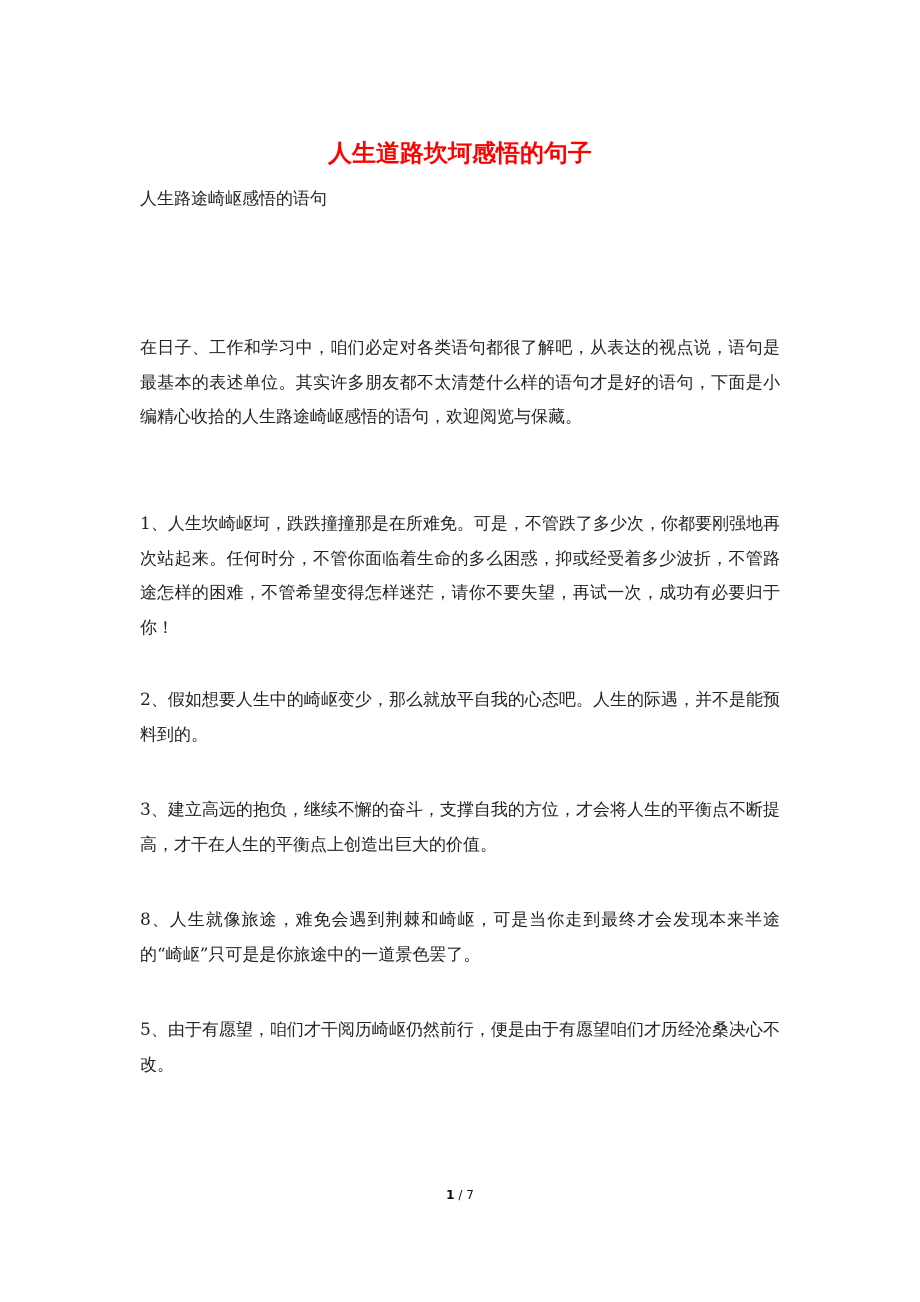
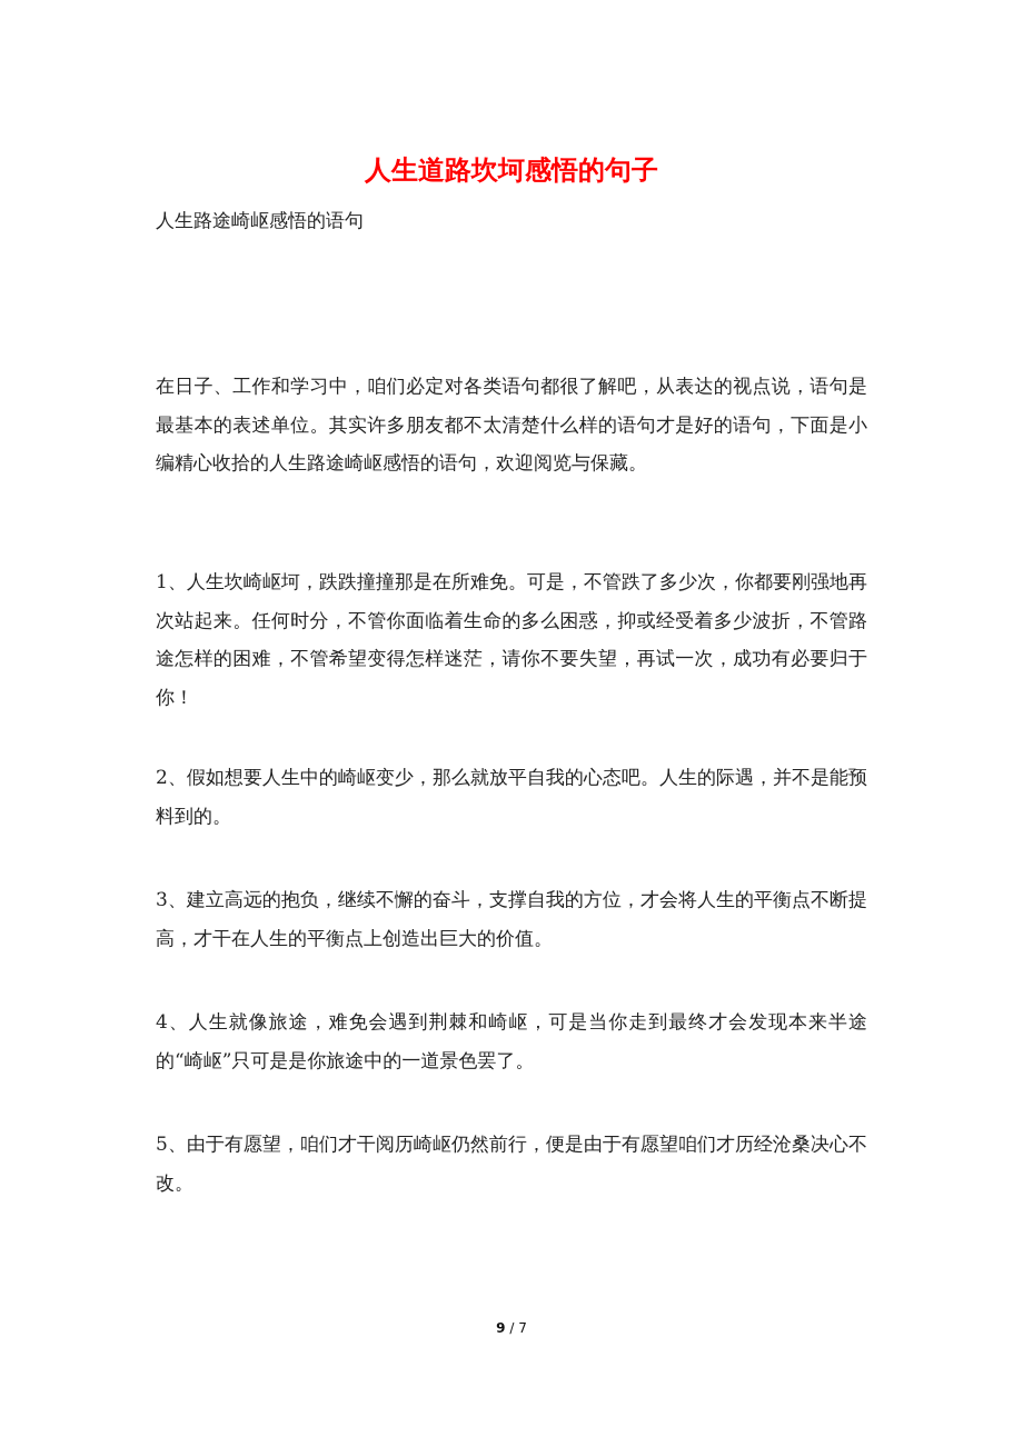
  人生道路坎坷感悟的句子
  人生路途崎岖感悟的语句
  在日子、工作和学习中，咱们必定对各类语句都很了解吧，从表达的视点说，语句是最基本的表述单位。其实许多朋友都不太清楚什么样的语句才是好的语句，下面是小编精心收拾的人生路途崎岖感悟的语句，欢迎阅览与保藏。
  1、人生坎崎岖坷，跌跌撞撞那是在所难免。可是，不管跌了多少次，你都要刚强地再次站起来。任何时分，不管你面临着生命的多么困惑，抑或经受着多少波折，不管路途怎样的困难，不管希望变得怎样迷茫，请你不要失望，再试一次，成功有必要归于你！
  2、假如想要人生中的崎岖变少，那么就放平自我的心态吧。人生的际遇，并不是能预料到的。
  3、建立高远的抱负，继续不懈的奋斗，支撑自我的方位，才会将人生的平衡点不断提高，才干在人生的平衡点上创造出巨大的价值。
- 8、人生就像旅途，难免会遇到荆棘和崎岖，可是当你走到最终才会发现本来半途的“崎岖”只可是是你旅途中的一道景色罢了。
+ 4、人生就像旅途，难免会遇到荆棘和崎岖，可是当你走到最终才会发现本来半途的“崎岖”只可是是你旅途中的一道景色罢了。
  5、由于有愿望，咱们才干阅历崎岖仍然前行，便是由于有愿望咱们才历经沧桑决心不改。
- 1 / 7
+ 9 / 7
